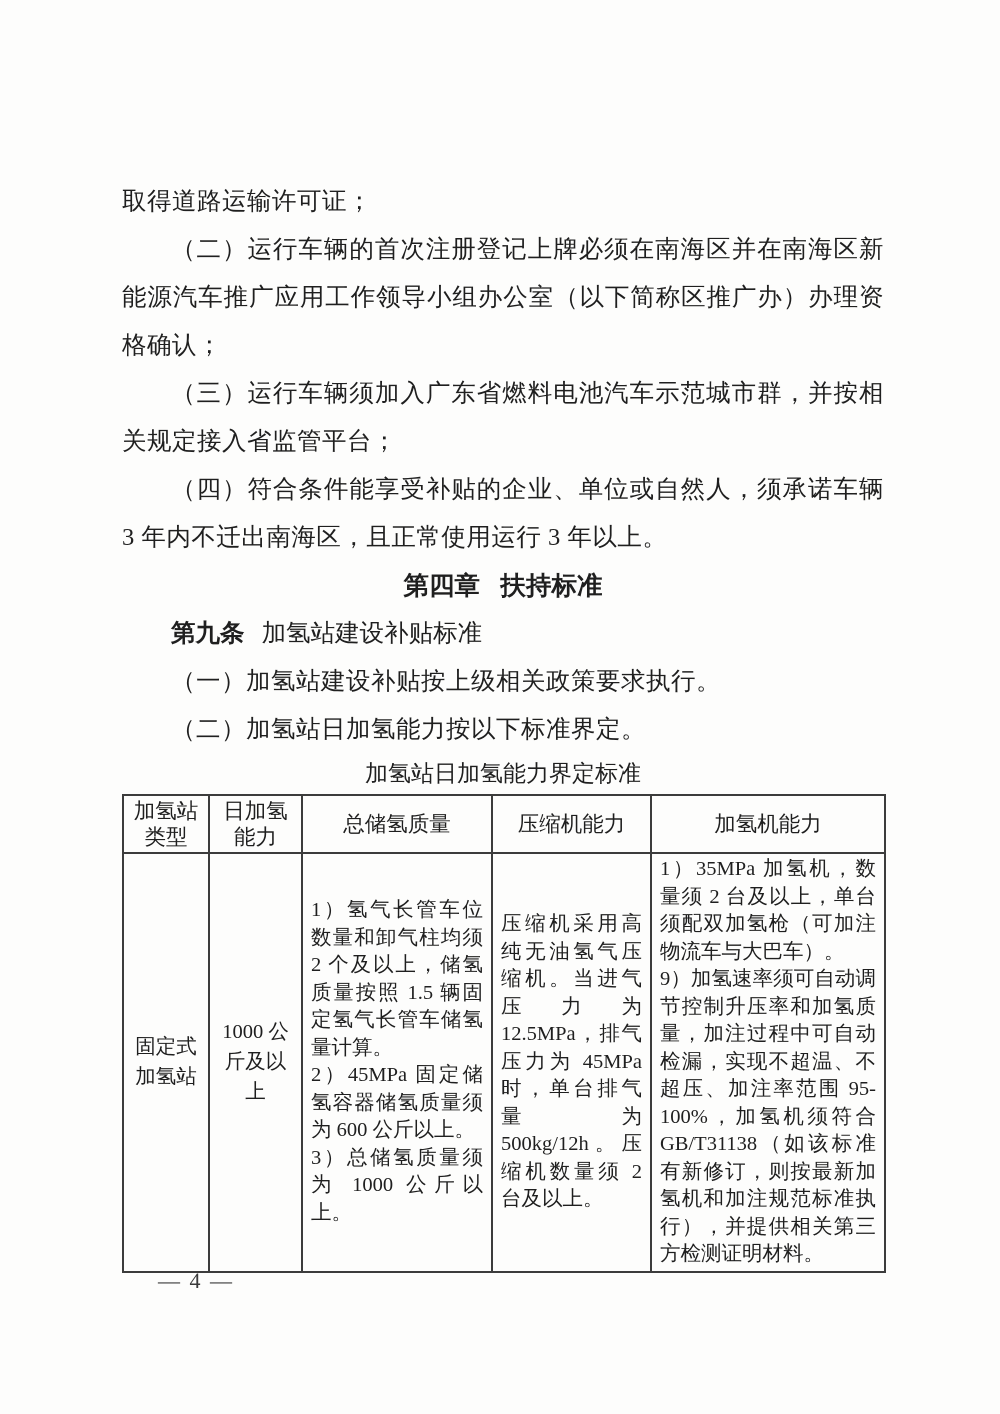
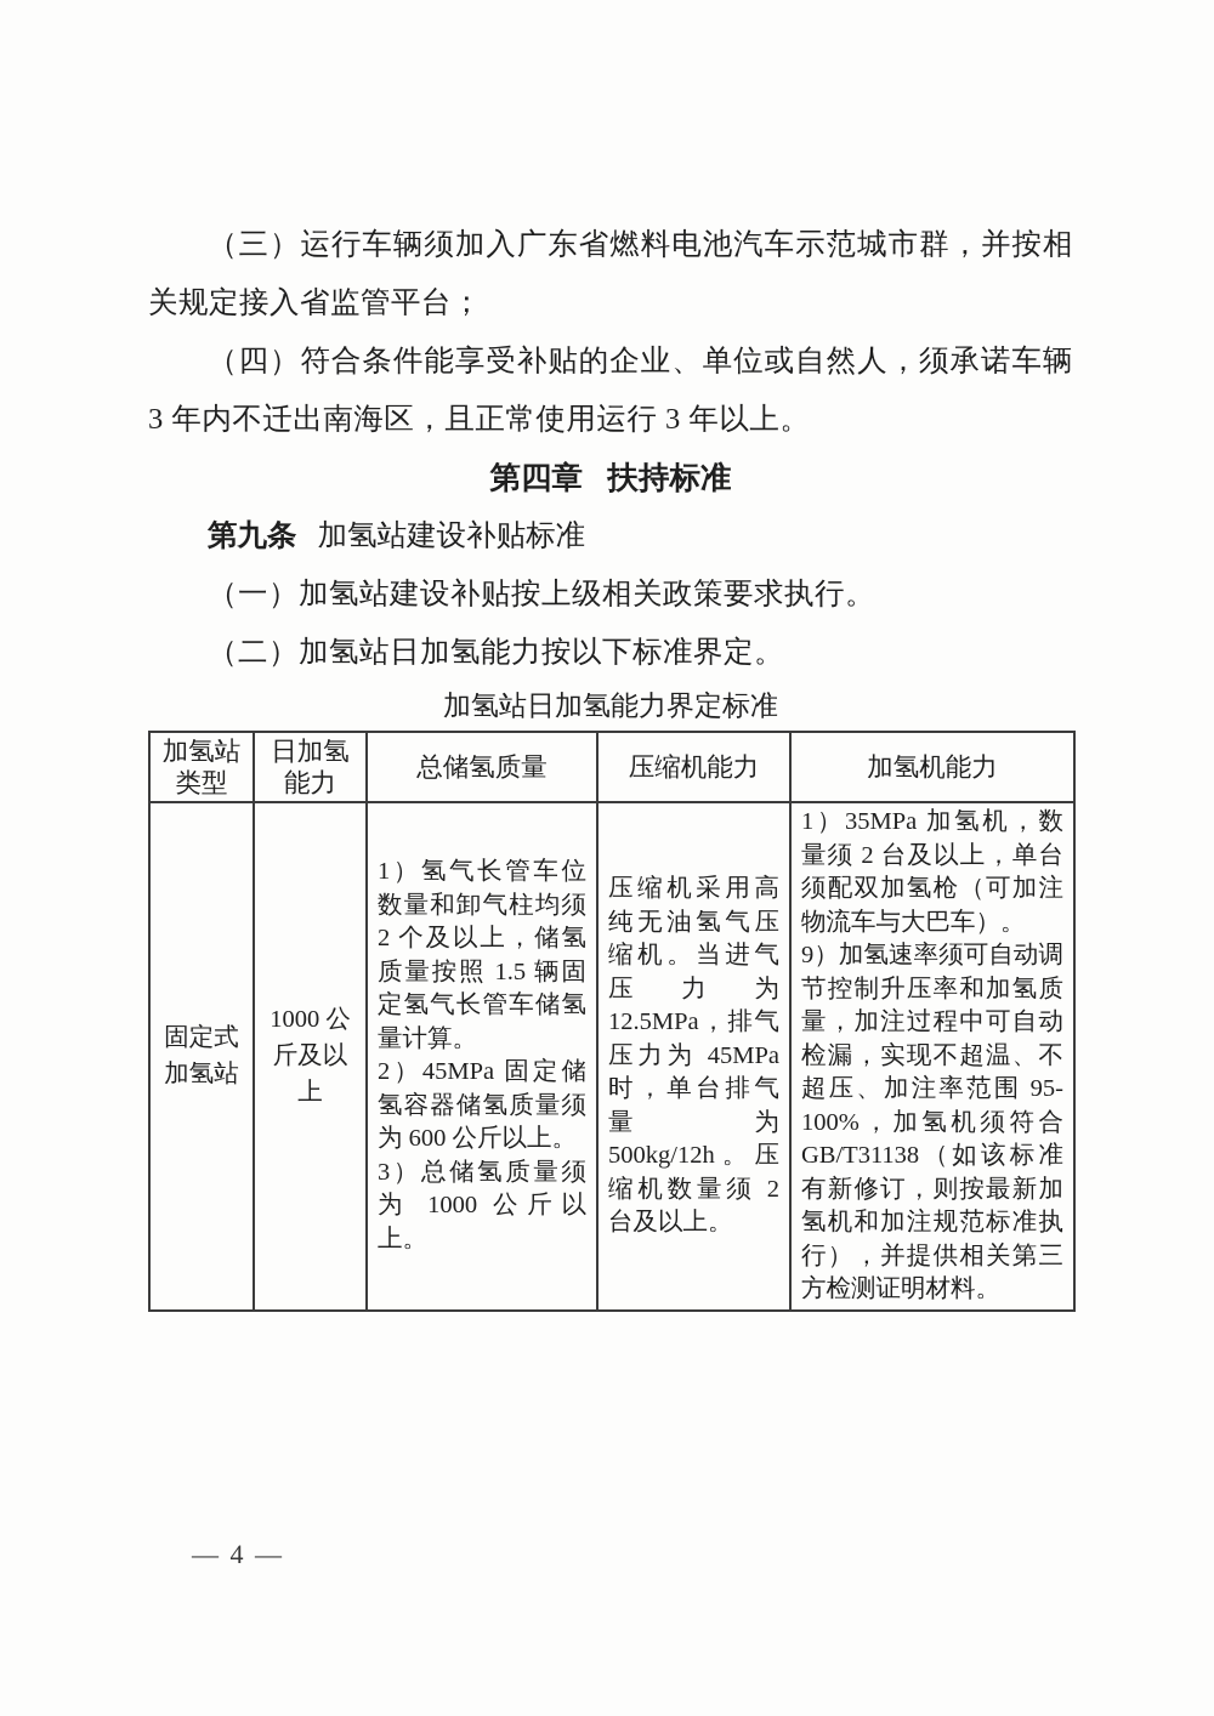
- 取得道路运输许可证；
- （二）运行车辆的首次注册登记上牌必须在南海区并在南海区新能源汽车推广应用工作领导小组办公室（以下简称区推广办）办理资格确认；
  （三）运行车辆须加入广东省燃料电池汽车示范城市群，并按相关规定接入省监管平台；
  （四）符合条件能享受补贴的企业、单位或自然人，须承诺车辆 3 年内不迁出南海区，且正常使用运行 3 年以上。
  第四章 扶持标准
  第九条 加氢站建设补贴标准
  （一）加氢站建设补贴按上级相关政策要求执行。
  （二）加氢站日加氢能力按以下标准界定。
  加氢站日加氢能力界定标准
  加氢站类型	日加氢能力	总储氢质量	压缩机能力	加氢机能力
  固定式加氢站	1000 公斤及以上	1）氢气长管车位数量和卸气柱均须 2 个及以上，储氢质量按照 1.5 辆固定氢气长管车储氢量计算。 2）45MPa 固定储氢容器储氢质量须为 600 公斤以上。 3）总储氢质量须为 1000 公斤以上。	压缩机采用高纯无油氢气压缩机。当进气压力为 12.5MPa，排气压力为 45MPa 时，单台排气量为 500kg/12h。压缩机数量须 2 台及以上。	1）35MPa 加氢机，数量须 2 台及以上，单台须配双加氢枪（可加注物流车与大巴车）。 9）加氢速率须可自动调节控制升压率和加氢质量，加注过程中可自动检漏，实现不超温、不超压、加注率范围 95-100%，加氢机须符合 GB/T31138（如该标准有新修订，则按最新加氢机和加注规范标准执行），并提供相关第三方检测证明材料。
  — 4 —
